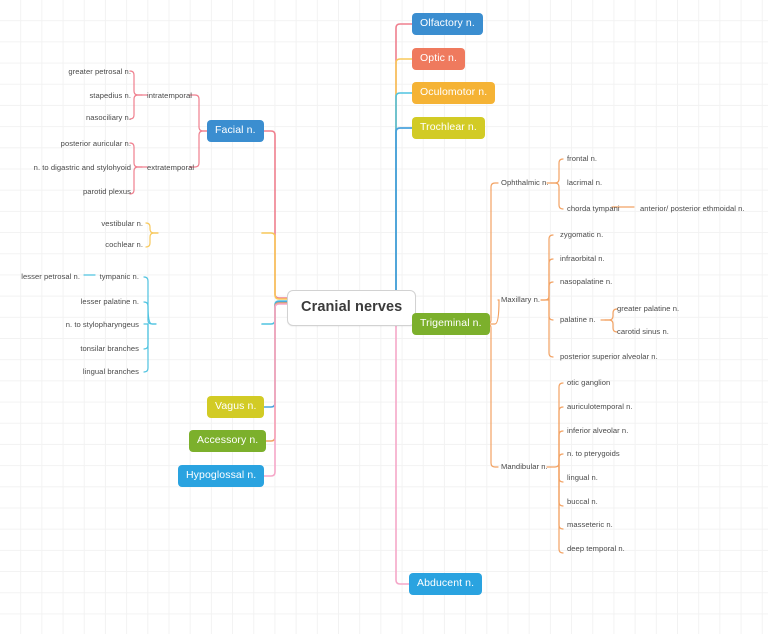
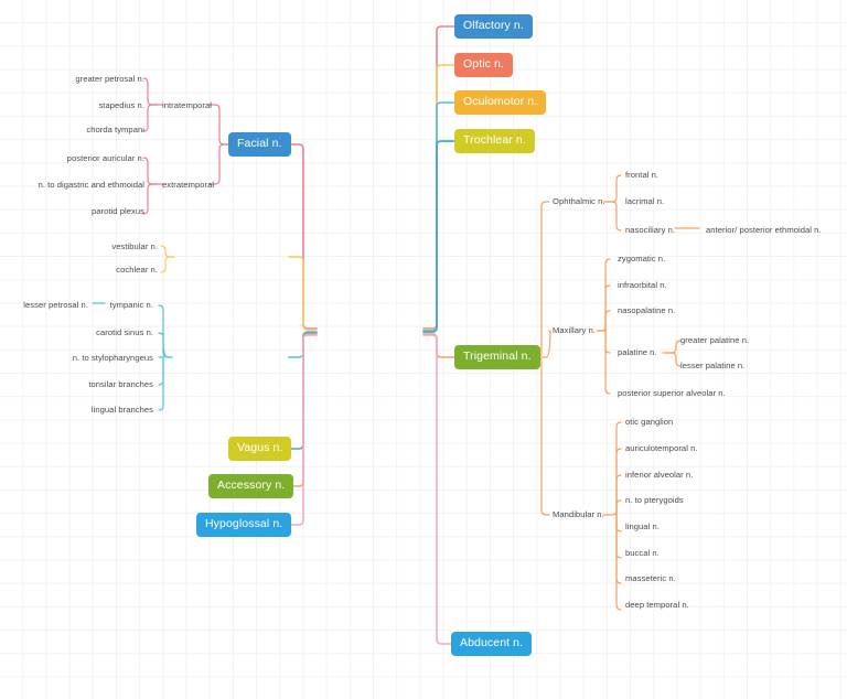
- Cranial nerves
  Olfactory n.
  Optic n.
  Oculomotor n.
  Trochlear n.
  Trigeminal n.
  Abducent n.
  Facial n.
  Vagus n.
  Accessory n.
  Hypoglossal n.
  greater petrosal n.
  stapedius n.
- nasociliary n.
+ chorda tympani
  intratemporal
  posterior auricular n.
- n. to digastric and stylohyoid
+ n. to digastric and ethmoidal
  parotid plexus
  extratemporal
  vestibular n.
  cochlear n.
  lesser petrosal n.
  tympanic n.
- lesser palatine n.
+ carotid sinus n.
  n. to stylopharyngeus
  tonsilar branches
  lingual branches
  Ophthalmic n.
  frontal n.
  lacrimal n.
- chorda tympani
+ nasociliary n.
  anterior/ posterior ethmoidal n.
  Maxillary n.
  zygomatic n.
  infraorbital n.
  nasopalatine n.
  palatine n.
  greater palatine n.
- carotid sinus n.
+ lesser palatine n.
  posterior superior alveolar n.
  Mandibular n.
  otic ganglion
  auriculotemporal n.
  inferior alveolar n.
  n. to pterygoids
  lingual n.
  buccal n.
  masseteric n.
  deep temporal n.
